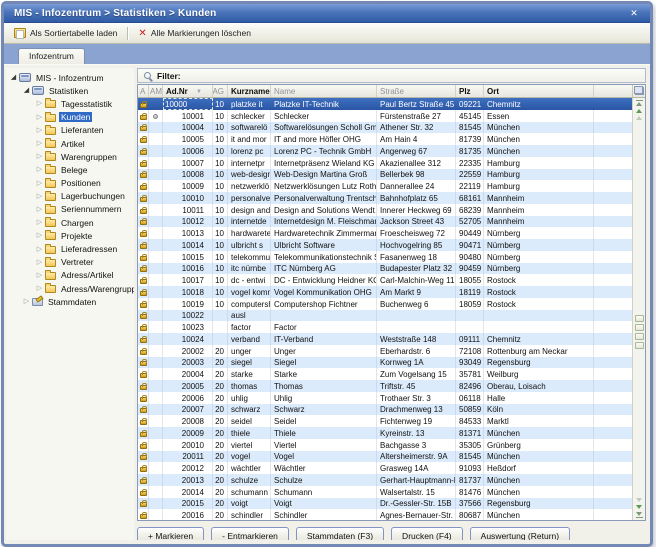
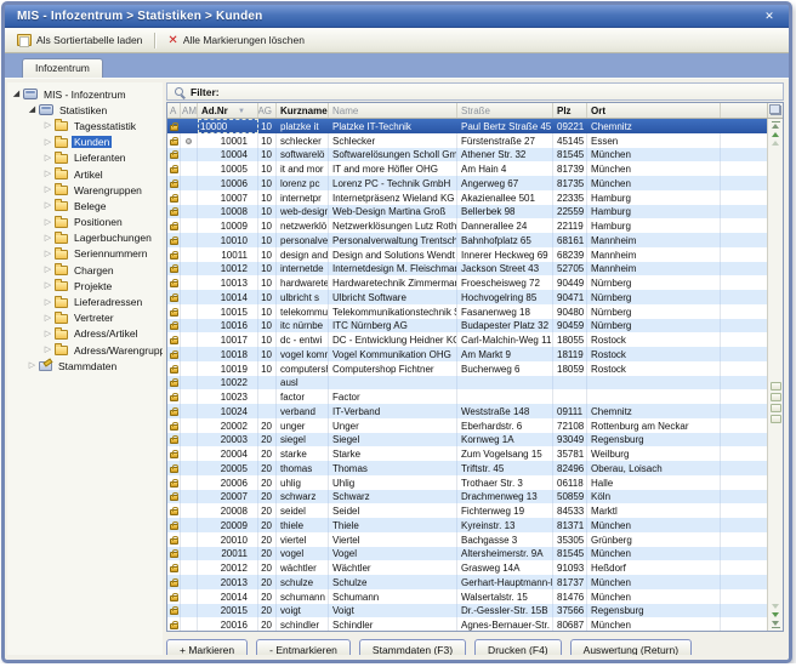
  MIS - Infozentrum > Statistiken > Kunden
  Als Sortiertabelle laden
  Alle Markierungen löschen
  Infozentrum
  MIS - Infozentrum
  Statistiken
  Tagesstatistik
  Kunden
  Lieferanten
  Artikel
  Warengruppen
  Belege
  Positionen
  Lagerbuchungen
  Seriennummern
  Chargen
  Projekte
  Lieferadressen
  Vertreter
  Adress/Artikel
  Adress/Warengrupp
  Stammdaten
  Filter:
  A
  AM
  Ad.Nr
  AG
  Kurzname
  Name
  Straße
  Plz
  Ort
  10000
  10
  platzke it
  Platzke IT-Technik
  Paul Bertz Straße 45
  09221
  Chemnitz
  10001
  10
  schlecker
  Schlecker
  Fürstenstraße 27
  45145
  Essen
  10004
  10
  softwarelö
  Softwarelösungen Scholl Gm
  Athener Str. 32
  81545
  München
  10005
  10
  it and mor
  IT and more Höfler OHG
  Am Hain 4
  81739
  München
  10006
  10
  lorenz pc
  Lorenz PC - Technik GmbH
  Angerweg 67
  81735
  München
  10007
  10
  internetpr
  Internetpräsenz Wieland KG
- Akazienallee 312
+ Akazienallee 501
  22335
  Hamburg
  10008
  10
  web-design
  Web-Design Martina Groß
  Bellerbek 98
  22559
  Hamburg
  10009
  10
  netzwerklö
  Netzwerklösungen Lutz Roth
  Dannerallee 24
  22119
  Hamburg
  10010
  10
  personalve
  Personalverwaltung Trentsch
  Bahnhofplatz 65
  68161
  Mannheim
  10011
  10
  design and
  Design and Solutions Wendt
  Innerer Heckweg 69
  68239
  Mannheim
  10012
  10
  internetde
  Internetdesign M. Fleischman
  Jackson Street 43
  52705
  Mannheim
  10013
  10
  hardwarete
  Hardwaretechnik Zimmerman
  Froescheisweg 72
  90449
  Nürnberg
  10014
  10
  ulbricht s
  Ulbricht Software
  Hochvogelring 85
  90471
  Nürnberg
  10015
  10
  telekommu
  Telekommunikationstechnik S
  Fasanenweg 18
  90480
  Nürnberg
  10016
  10
  itc nürnbe
  ITC Nürnberg AG
  Budapester Platz 32
  90459
  Nürnberg
  10017
  10
  dc - entwi
  DC - Entwicklung Heidner KG
  Carl-Malchin-Weg 11
  18055
  Rostock
  10018
  10
  vogel komm
  Vogel Kommunikation OHG
  Am Markt 9
  18119
  Rostock
  10019
  10
  computersh
  Computershop Fichtner
  Buchenweg 6
  18059
  Rostock
  10022
  ausl
  10023
  factor
  Factor
  10024
  verband
  IT-Verband
  Weststraße 148
  09111
  Chemnitz
  20002
  20
  unger
  Unger
  Eberhardstr. 6
  72108
  Rottenburg am Neckar
  20003
  20
  siegel
  Siegel
  Kornweg 1A
  93049
  Regensburg
  20004
  20
  starke
  Starke
  Zum Vogelsang 15
  35781
  Weilburg
  20005
  20
  thomas
  Thomas
  Triftstr. 45
  82496
  Oberau, Loisach
  20006
  20
  uhlig
  Uhlig
  Trothaer Str. 3
  06118
  Halle
  20007
  20
  schwarz
  Schwarz
  Drachmenweg 13
  50859
  Köln
  20008
  20
  seidel
  Seidel
  Fichtenweg 19
  84533
  Marktl
  20009
  20
  thiele
  Thiele
  Kyreinstr. 13
  81371
  München
  20010
  20
  viertel
  Viertel
  Bachgasse 3
  35305
  Grünberg
  20011
  20
  vogel
  Vogel
  Altersheimerstr. 9A
  81545
  München
  20012
  20
  wächtler
  Wächtler
  Grasweg 14A
  91093
  Heßdorf
  20013
  20
  schulze
  Schulze
  Gerhart-Hauptmann-
  81737
  München
  20014
  20
  schumann
  Schumann
  Walsertalstr. 15
  81476
  München
  20015
  20
  voigt
  Voigt
  Dr.-Gessler-Str. 15B
  37566
  Regensburg
  20016
  20
  schindler
  Schindler
  Agnes-Bernauer-Str.
  80687
  München
  + Markieren
  - Entmarkieren
  Stammdaten (F3)
  Drucken (F4)
  Auswertung (Return)
